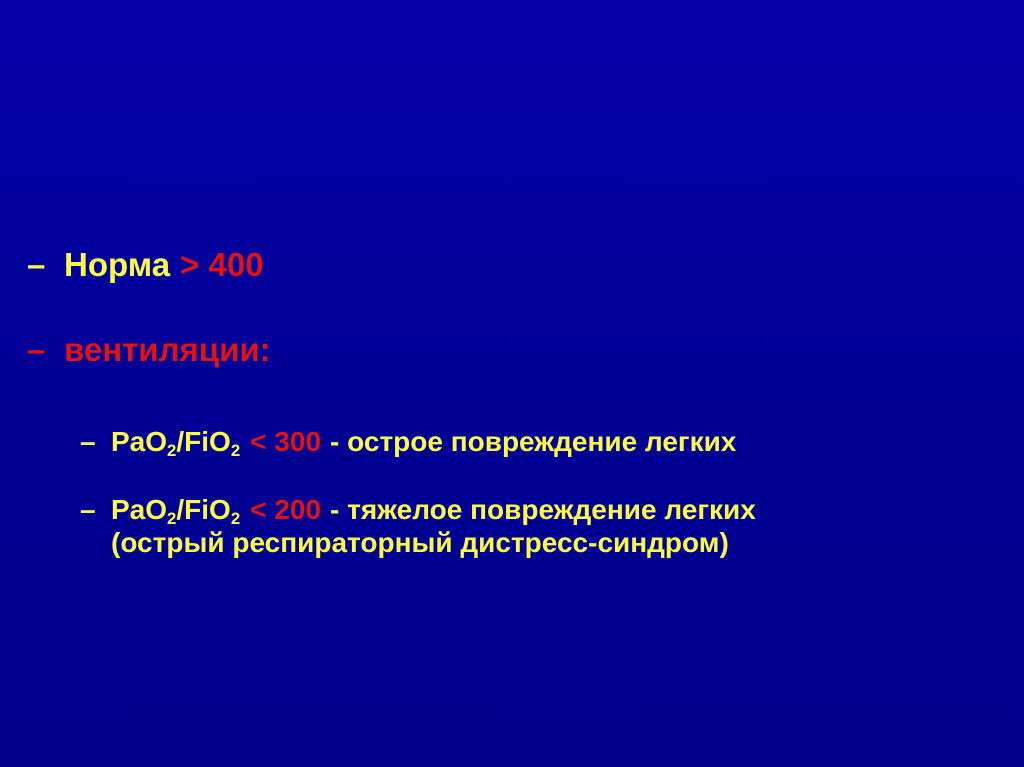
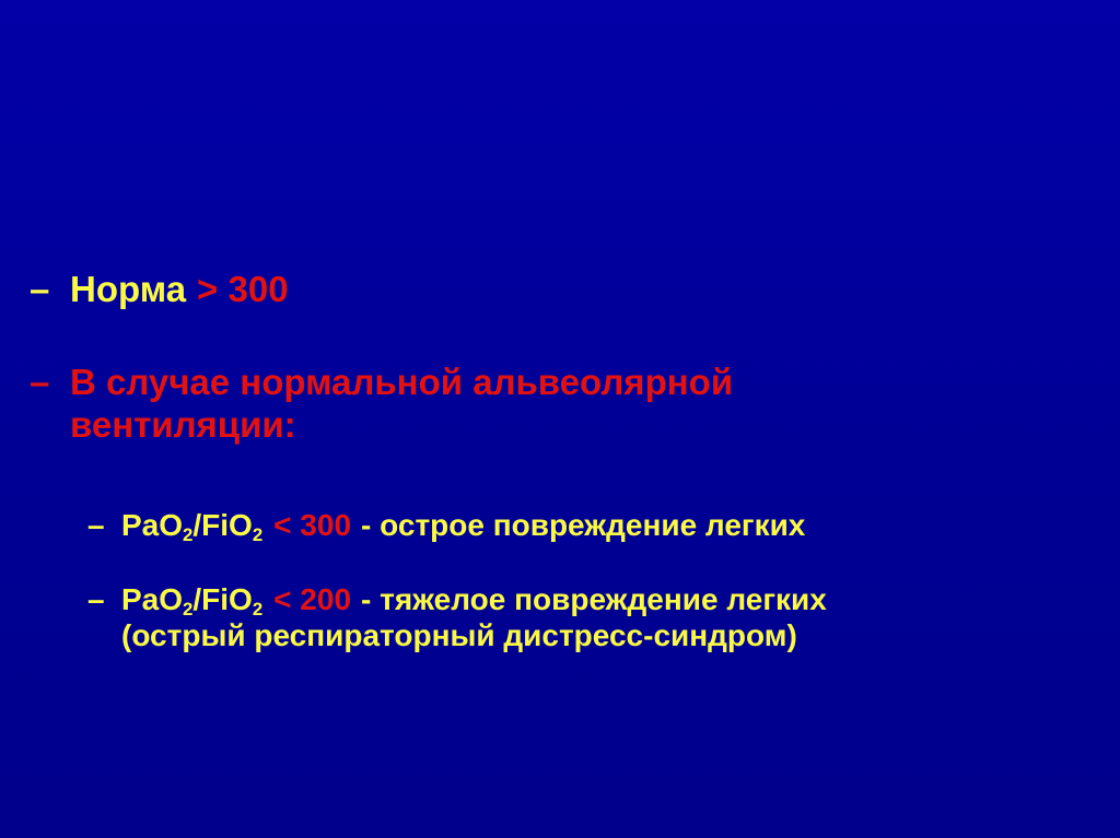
  –
- Норма > 400
+ Норма > 300
  –
+ В случае нормальной альвеолярной
  вентиляции:
  –
  PaO2/FiO2 < 300 - острое повреждение легких
  –
  PaO2/FiO2 < 200 - тяжелое повреждение легких
  (острый респираторный дистресс-синдром)
